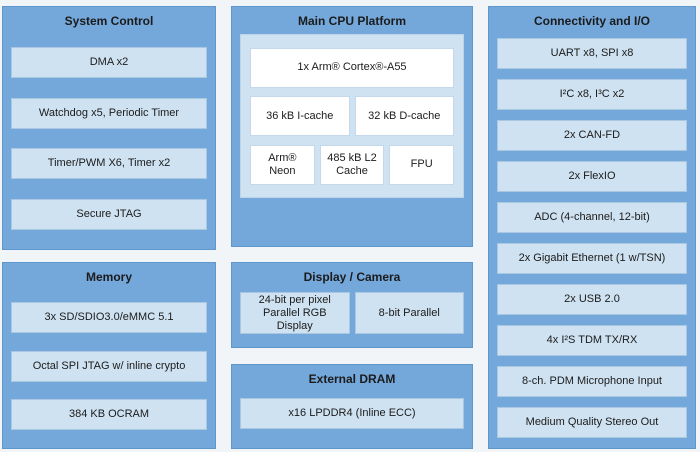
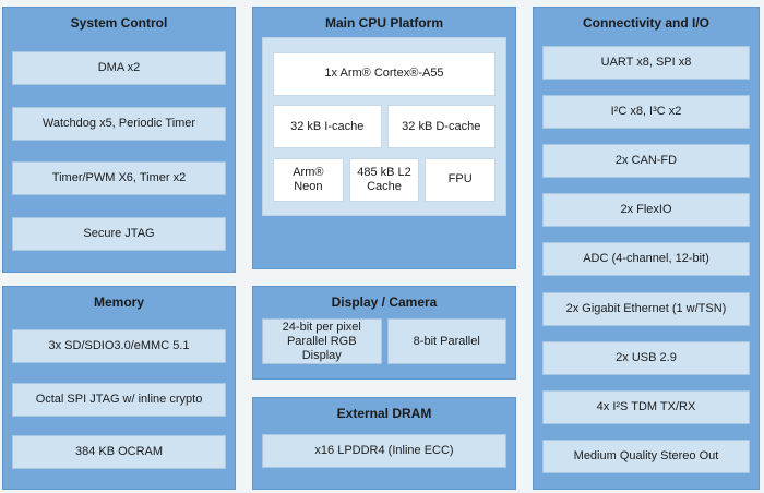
  System Control
  DMA x2
  Watchdog x5, Periodic Timer
  Timer/PWM X6, Timer x2
  Secure JTAG
  Memory
  3x SD/SDIO3.0/eMMC 5.1
  Octal SPI JTAG w/ inline crypto
  384 KB OCRAM
  Main CPU Platform
  1x Arm® Cortex®-A55
- 36 kB I-cache
+ 32 kB I-cache
  32 kB D-cache
  Arm® Neon
  485 kB L2 Cache
  FPU
  Display / Camera
  24-bit per pixel Parallel RGB Display
  8-bit Parallel
  External DRAM
  x16 LPDDR4 (Inline ECC)
  Connectivity and I/O
  UART x8, SPI x8
  I²C x8, I³C x2
  2x CAN-FD
  2x FlexIO
  ADC (4-channel, 12-bit)
  2x Gigabit Ethernet (1 w/TSN)
- 2x USB 2.0
+ 2x USB 2.9
  4x I²S TDM TX/RX
- 8-ch. PDM Microphone Input
  Medium Quality Stereo Out
